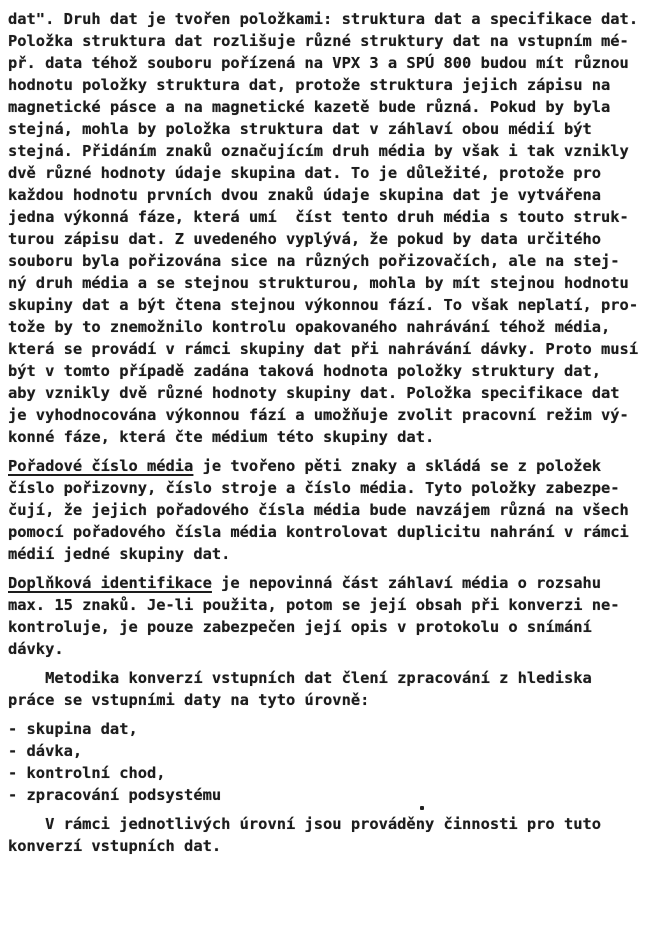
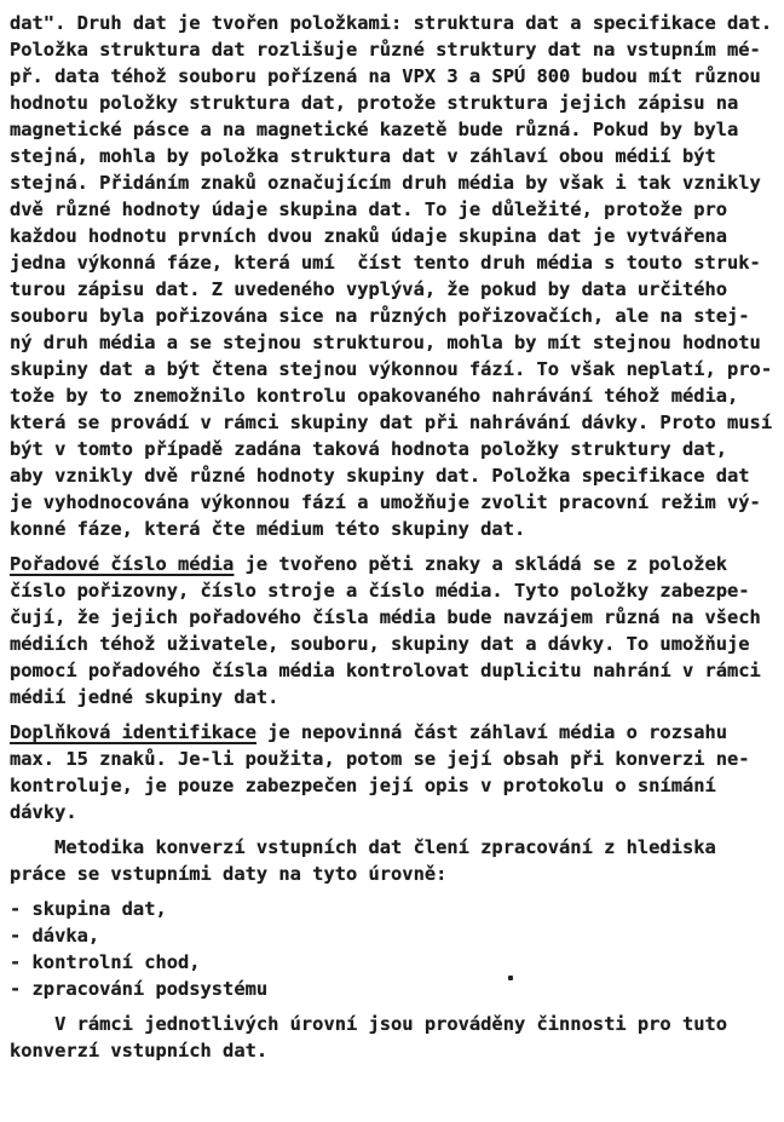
  dat". Druh dat je tvořen položkami: struktura dat a specifikace dat.
  Položka struktura dat rozlišuje různé struktury dat na vstupním mé-
  př. data téhož souboru pořízená na VPX 3 a SPÚ 800 budou mít různou
  hodnotu položky struktura dat, protože struktura jejich zápisu na
  magnetické pásce a na magnetické kazetě bude různá. Pokud by byla
  stejná, mohla by položka struktura dat v záhlaví obou médií být
  stejná. Přidáním znaků označujícím druh média by však i tak vznikly
  dvě různé hodnoty údaje skupina dat. To je důležité, protože pro
  každou hodnotu prvních dvou znaků údaje skupina dat je vytvářena
  jedna výkonná fáze, která umí číst tento druh média s touto struk-
  turou zápisu dat. Z uvedeného vyplývá, že pokud by data určitého
  souboru byla pořizována sice na různých pořizovačích, ale na stej-
  ný druh média a se stejnou strukturou, mohla by mít stejnou hodnotu
  skupiny dat a být čtena stejnou výkonnou fází. To však neplatí, pro-
  tože by to znemožnilo kontrolu opakovaného nahrávání téhož média,
  která se provádí v rámci skupiny dat při nahrávání dávky. Proto musí
  být v tomto případě zadána taková hodnota položky struktury dat,
  aby vznikly dvě různé hodnoty skupiny dat. Položka specifikace dat
  je vyhodnocována výkonnou fází a umožňuje zvolit pracovní režim vý-
  konné fáze, která čte médium této skupiny dat.
  Pořadové číslo média je tvořeno pěti znaky a skládá se z položek
  číslo pořizovny, číslo stroje a číslo média. Tyto položky zabezpe-
  čují, že jejich pořadového čísla média bude navzájem různá na všech
+ médiích téhož uživatele, souboru, skupiny dat a dávky. To umožňuje
  pomocí pořadového čísla média kontrolovat duplicitu nahrání v rámci
  médií jedné skupiny dat.
  Doplňková identifikace je nepovinná část záhlaví média o rozsahu
  max. 15 znaků. Je-li použita, potom se její obsah při konverzi ne-
  kontroluje, je pouze zabezpečen její opis v protokolu o snímání
  dávky.
  Metodika konverzí vstupních dat člení zpracování z hlediska
  práce se vstupními daty na tyto úrovně:
  - skupina dat,
  - dávka,
  - kontrolní chod,
  - zpracování podsystému
  V rámci jednotlivých úrovní jsou prováděny činnosti pro tuto
  konverzí vstupních dat.
